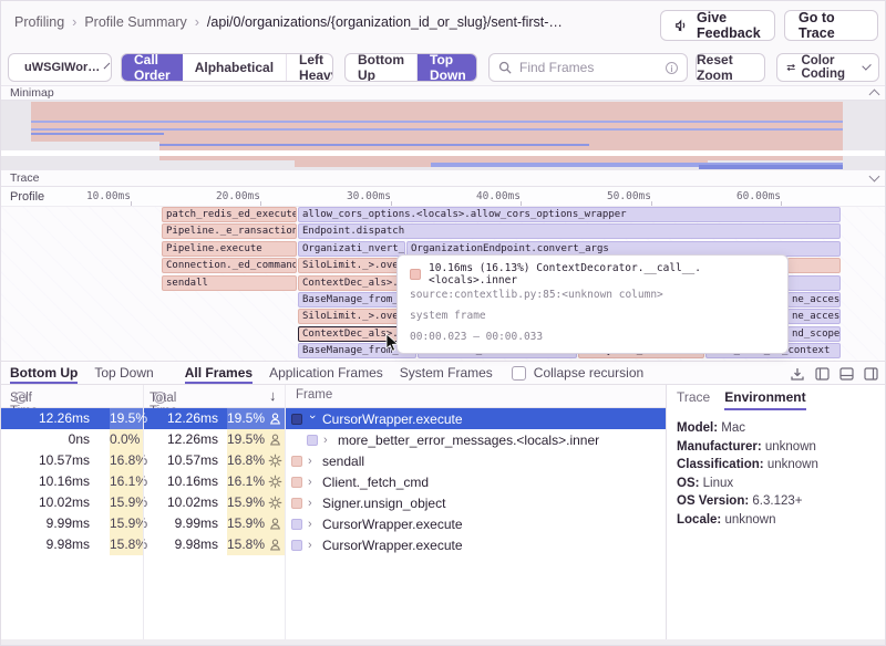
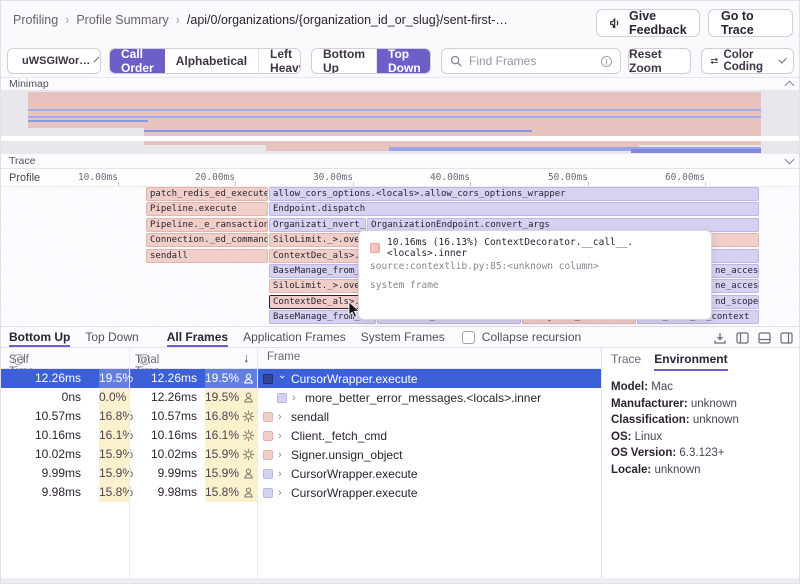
  Profiling › Profile Summary › /api/0/organizations/{organization_id_or_slug}/sent-first-…
  Give Feedback
  Go to Trace
  uWSGIWor…
  Call Order
  Alphabetical
  Left Heav
  Bottom Up
  Top Down
  Find Frames
  i
  Reset Zoom
  Color Coding
  Minimap
  Trace
  Profile
  10.00ms
  20.00ms
  30.00ms
  40.00ms
  50.00ms
  60.00ms
  patch_redis_ed_execute
  allow_cors_options.<locals>.allow_cors_options_wrapper
- Pipeline._e_ransaction
+ Pipeline.execute
  Endpoint.dispatch
- Pipeline.execute
+ Pipeline._e_ransaction
  Organizati_nvert_
  OrganizationEndpoint.convert_args
  Connection._ed_command
  SiloLimit._>.ove
  sendall
  ContextDec_als>.
  BaseManage_from_
  ne_acces
  SiloLimit._>.ove
  ne_acces
  ContextDec_als>.
  nd_scope
  BaseManage_from_
  Bottom Up
  Top Down
  All Frames
  Application Frames
  System Frames
  Collapse recursion
  i
  i
  ↓
  Frame
  12.26ms
  19.5%
  12.26ms
  19.5%
  CursorWrapper.execute
  0ns
  0.0%
  12.26ms
  19.5%
  ›
  more_better_error_messages.<locals>.inner
  10.57ms
  16.8%
  10.57ms
  16.8%
  ›
  sendall
  10.16ms
  16.1%
  10.16ms
  16.1%
  ›
  Client._fetch_cmd
  10.02ms
  15.9%
  10.02ms
  15.9%
  ›
  Signer.unsign_object
  9.99ms
  15.9%
  9.99ms
  15.9%
  ›
  CursorWrapper.execute
  9.98ms
  15.8%
  9.98ms
  15.8%
  ›
  CursorWrapper.execute
  Trace
  Environment
  Model: Mac
  Manufacturer: unknown
  Classification: unknown
  OS: Linux
  OS Version: 6.3.123+
  Locale: unknown
  10.16ms (16.13%) ContextDecorator.__call__.<locals>.inner
  source:contextlib.py:85:<unknown column>
  system frame
- 00:00.023 – 00:00.033
